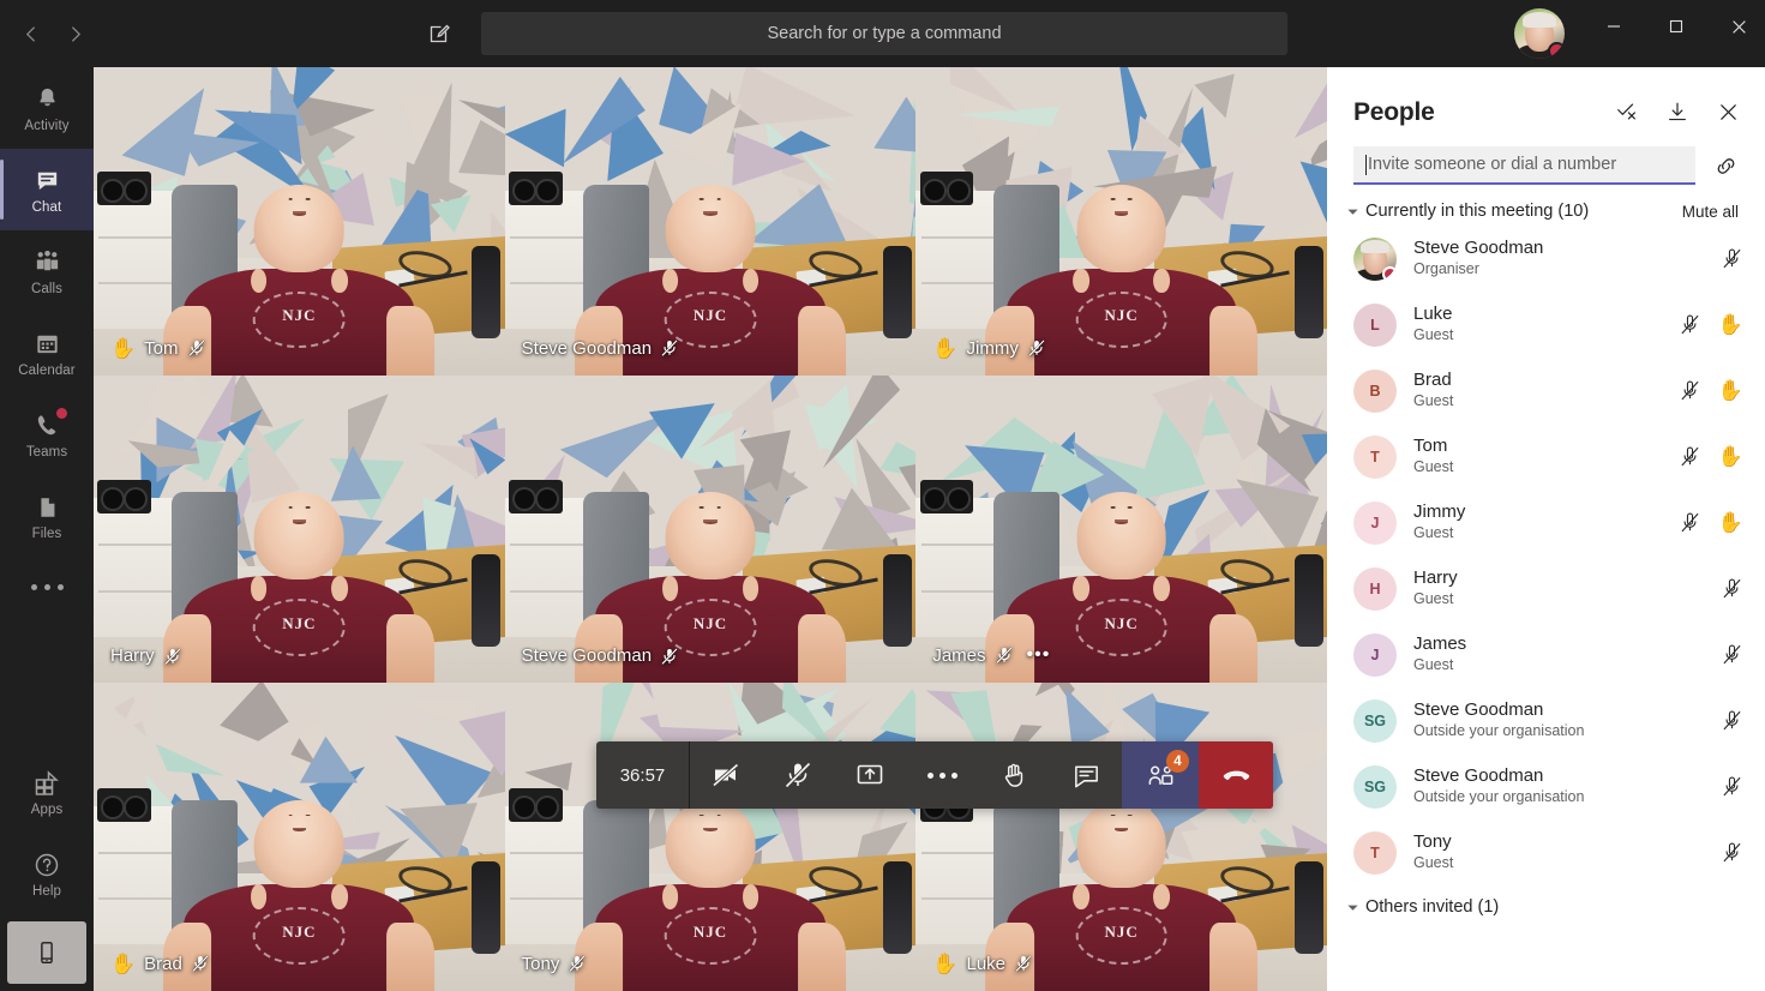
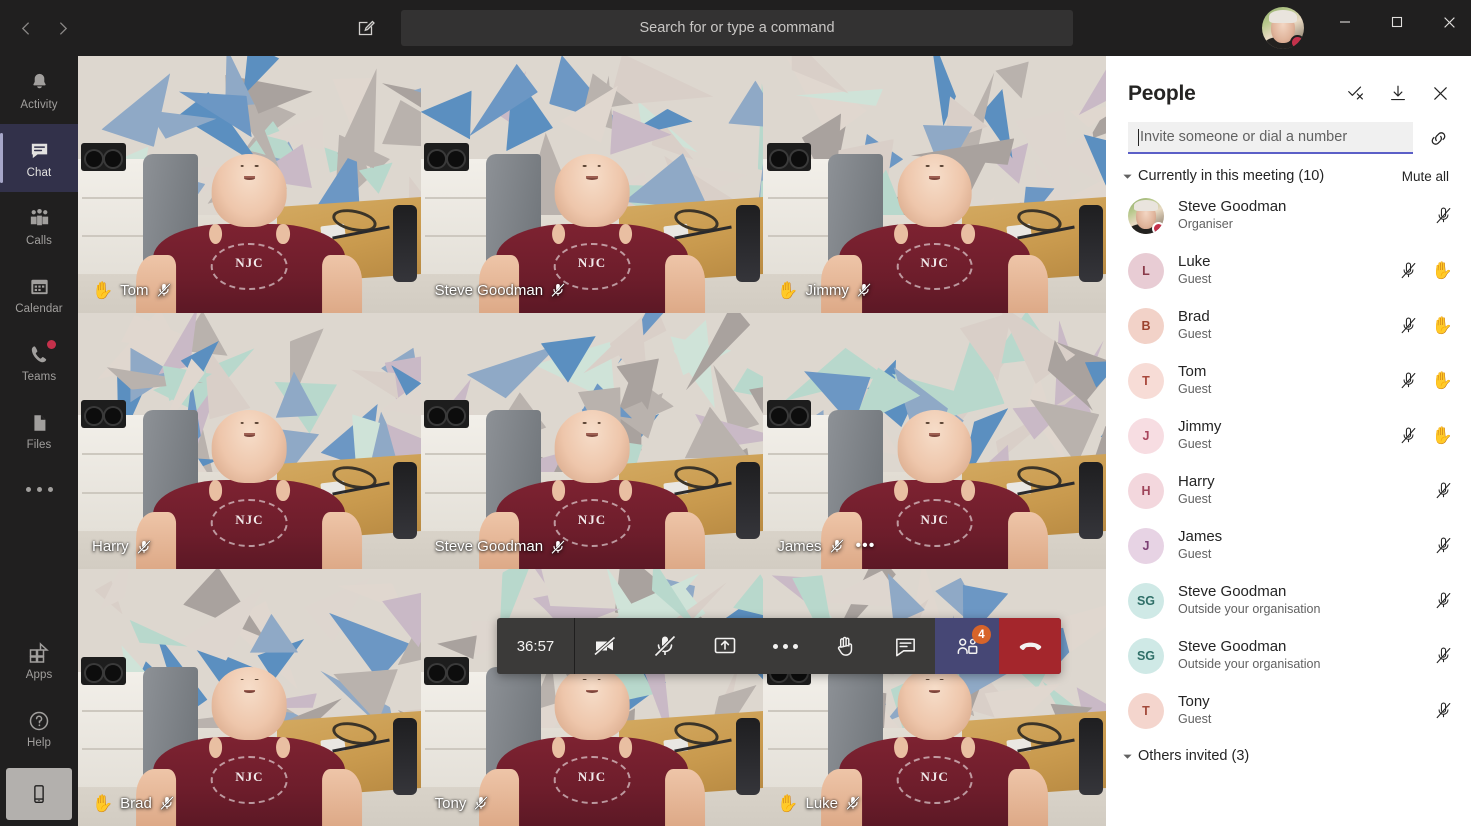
  Search for or type a command
  Activity
  Chat
  Calls
  Calendar
  Teams
  Files
  Apps
  Help
  NJC
  ✋
  Tom
  NJC
  Steve Goodman
  NJC
  ✋
  Jimmy
  NJC
  Harry
  NJC
  Steve Goodman
  NJC
  James
  •••
  NJC
  ✋
  Brad
  NJC
  Tony
  NJC
  ✋
  Luke
  36:57
  4
  People
  Invite someone or dial a number
  Currently in this meeting (10)
  Mute all
  Steve Goodman
  Organiser
  L
  Luke
  Guest
  ✋
  B
  Brad
  Guest
  ✋
  T
  Tom
  Guest
  ✋
  J
  Jimmy
  Guest
  ✋
  H
  Harry
  Guest
  J
  James
  Guest
  SG
  Steve Goodman
  Outside your organisation
  SG
  Steve Goodman
  Outside your organisation
  T
  Tony
  Guest
- Others invited (1)
+ Others invited (3)
